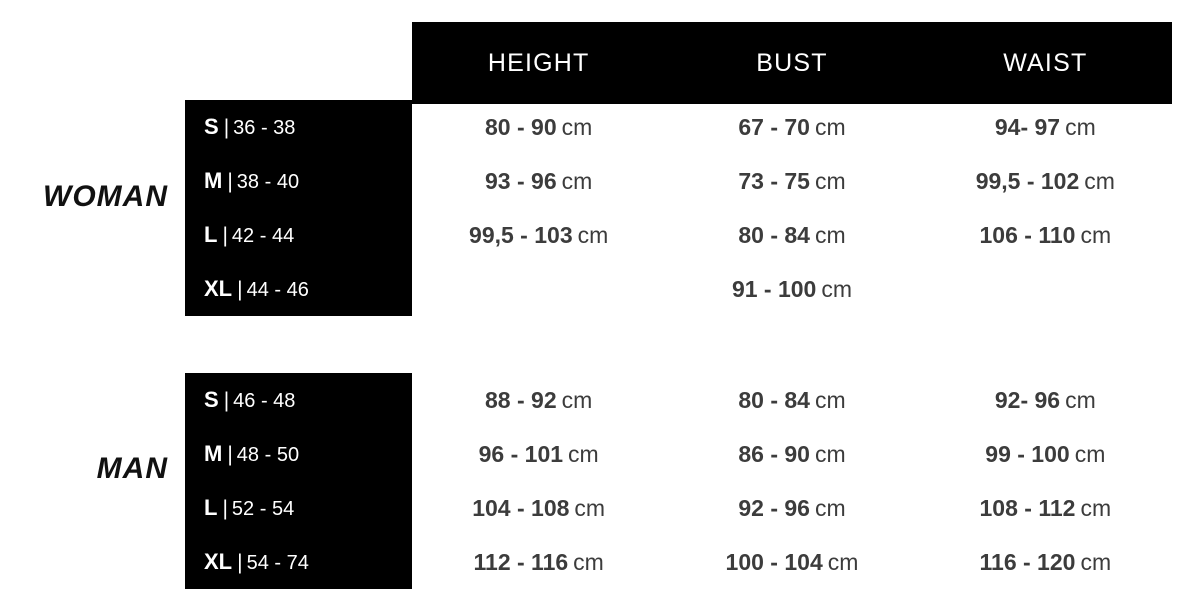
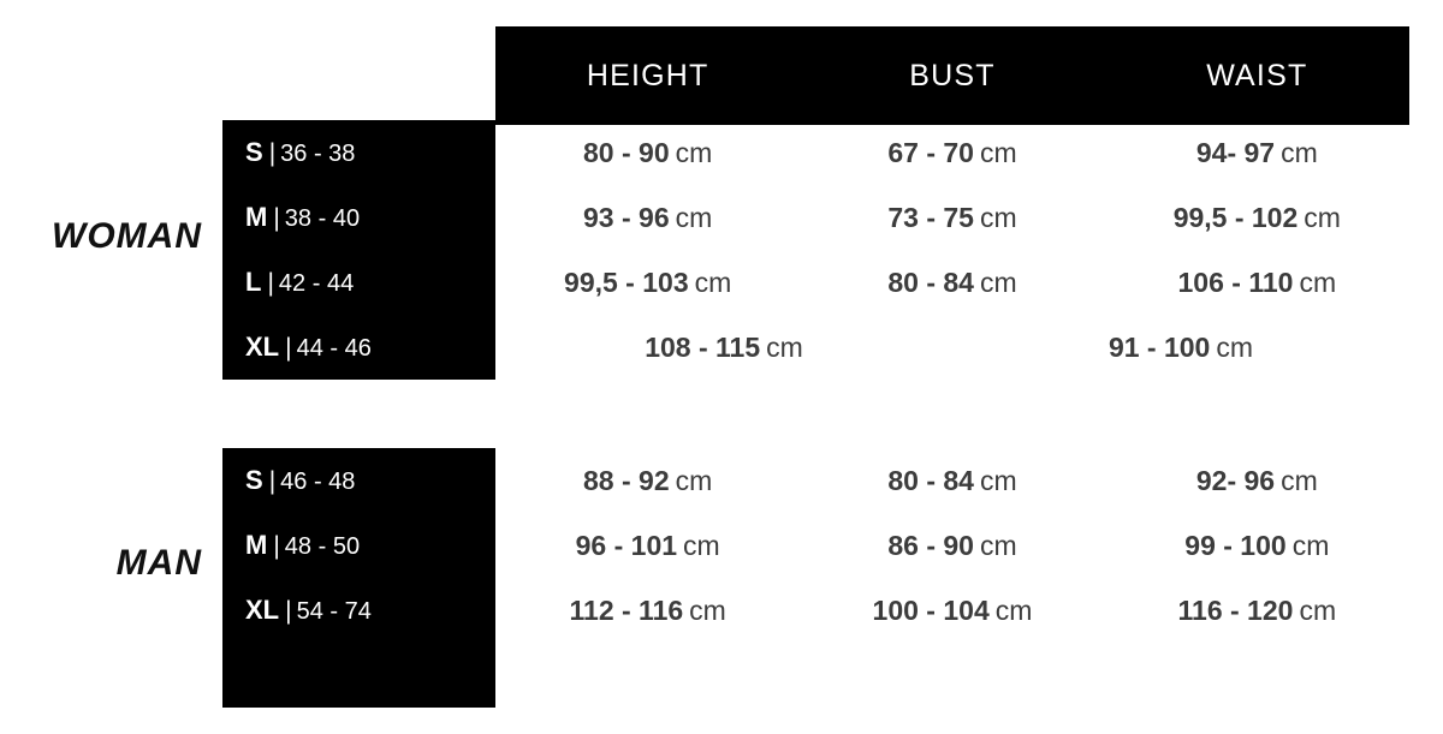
  HEIGHT
  BUST
  WAIST
  WOMAN
  MAN
  S | 36 - 38
  80 - 90 cm
  67 - 70 cm
  94- 97 cm
  M | 38 - 40
  93 - 96 cm
  73 - 75 cm
  99,5 - 102 cm
  L | 42 - 44
  99,5 - 103 cm
  80 - 84 cm
  106 - 110 cm
  XL | 44 - 46
+ 108 - 115 cm
  91 - 100 cm
  S | 46 - 48
  88 - 92 cm
  80 - 84 cm
  92- 96 cm
  M | 48 - 50
  96 - 101 cm
  86 - 90 cm
  99 - 100 cm
- L | 52 - 54
- 104 - 108 cm
- 92 - 96 cm
- 108 - 112 cm
  XL | 54 - 74
  112 - 116 cm
  100 - 104 cm
  116 - 120 cm
